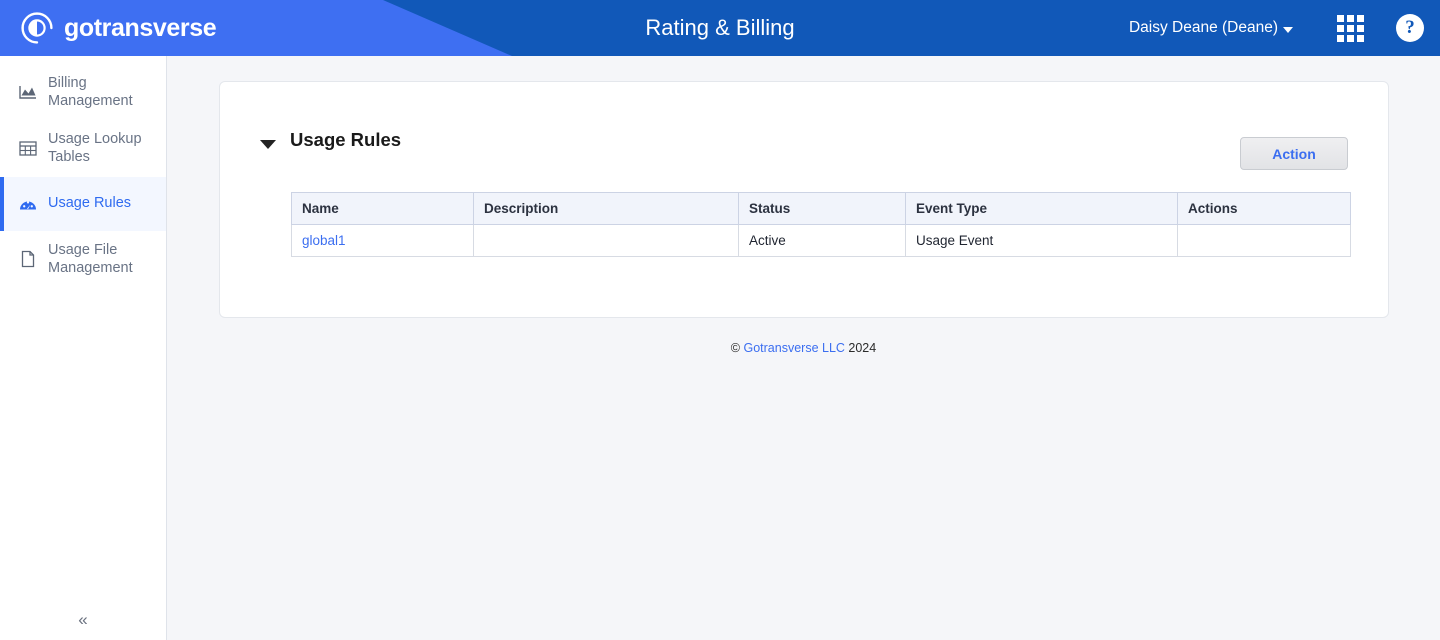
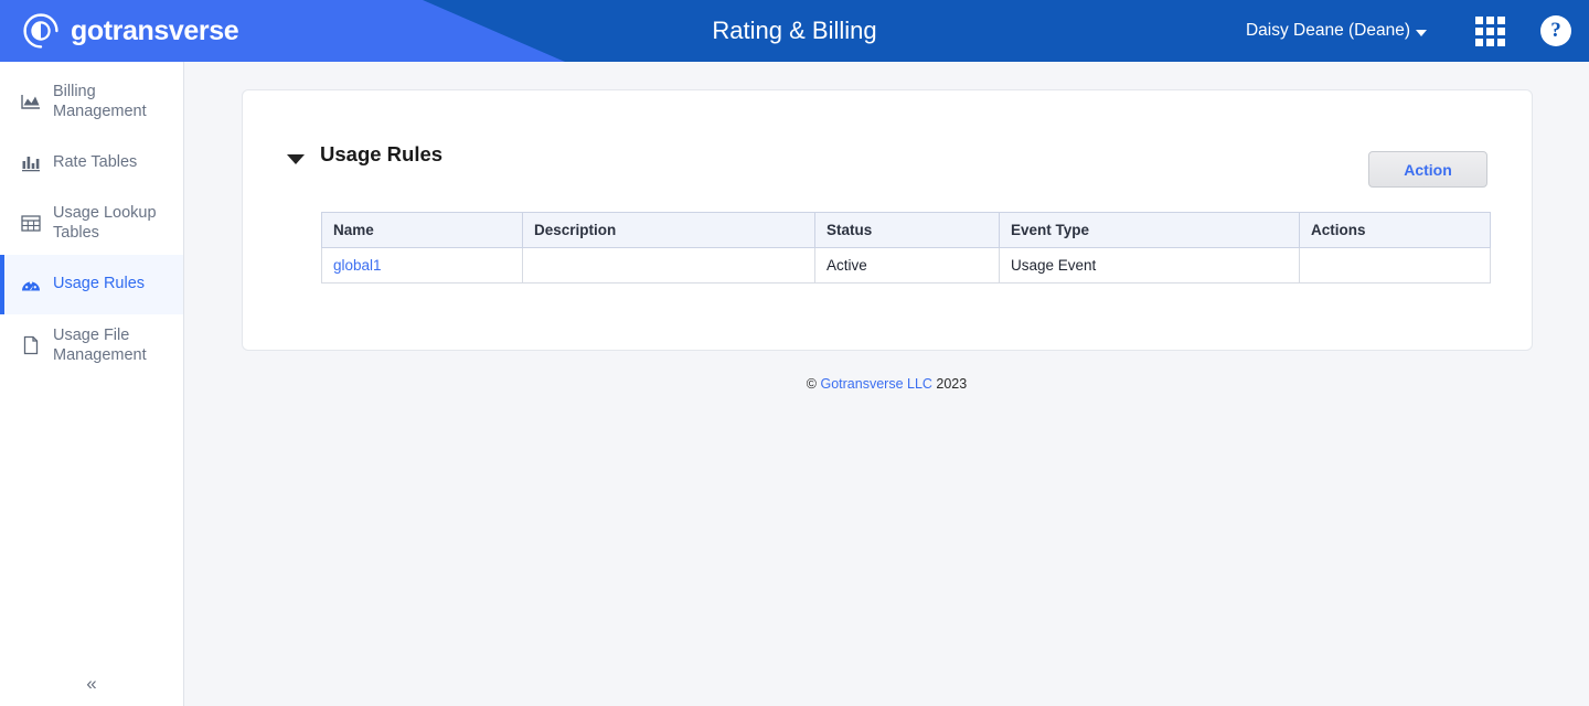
  gotransverse
  Rating & Billing
  Daisy Deane (Deane)
  ?
  Billing Management
+ Rate Tables
  Usage Lookup Tables
  Usage Rules
  Usage File Management
  «
  Usage Rules
  Action
  Name	Description	Status	Event Type	Actions
  global1		Active	Usage Event
- © Gotransverse LLC 2024
+ © Gotransverse LLC 2023
